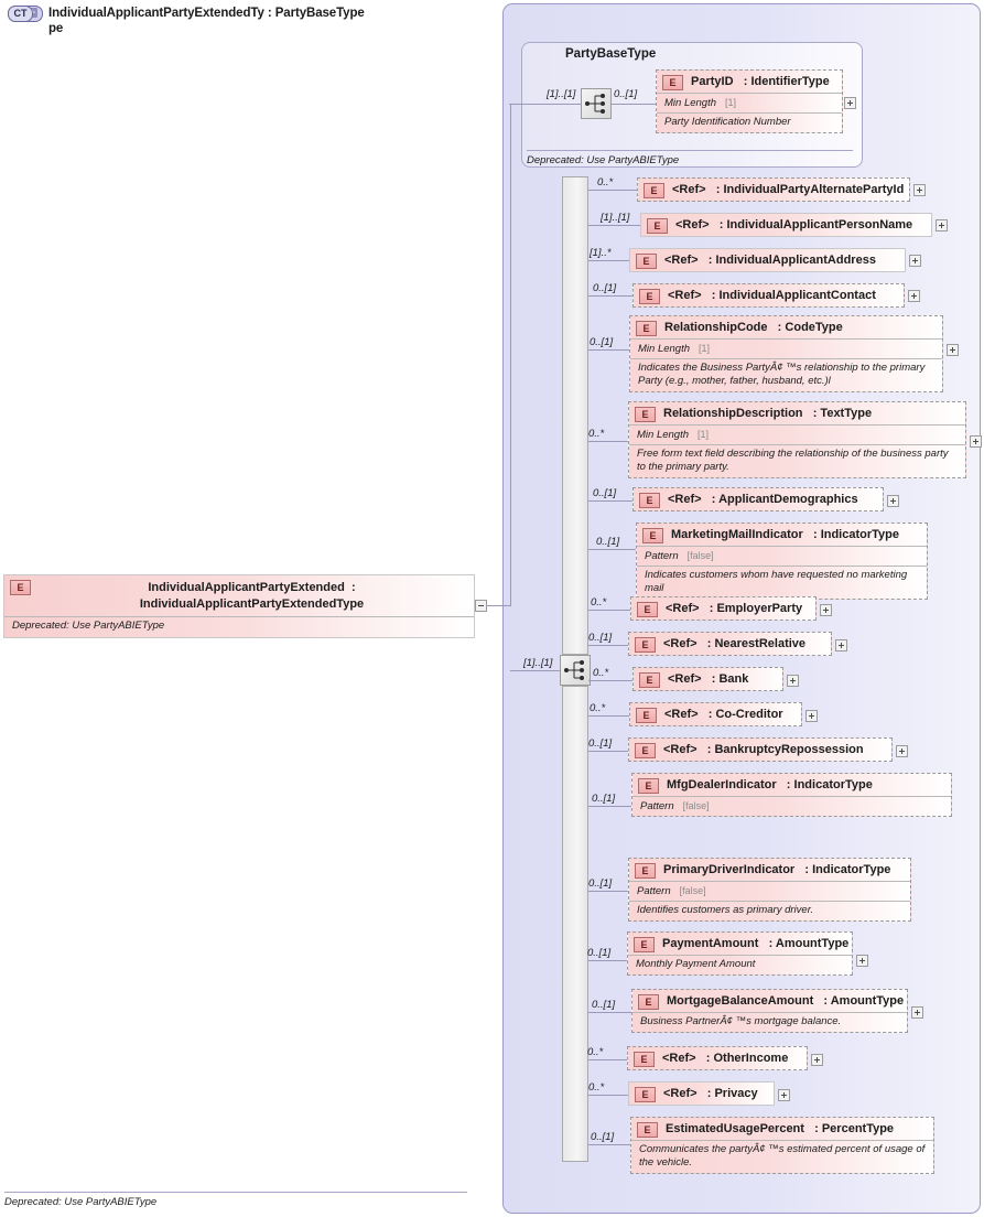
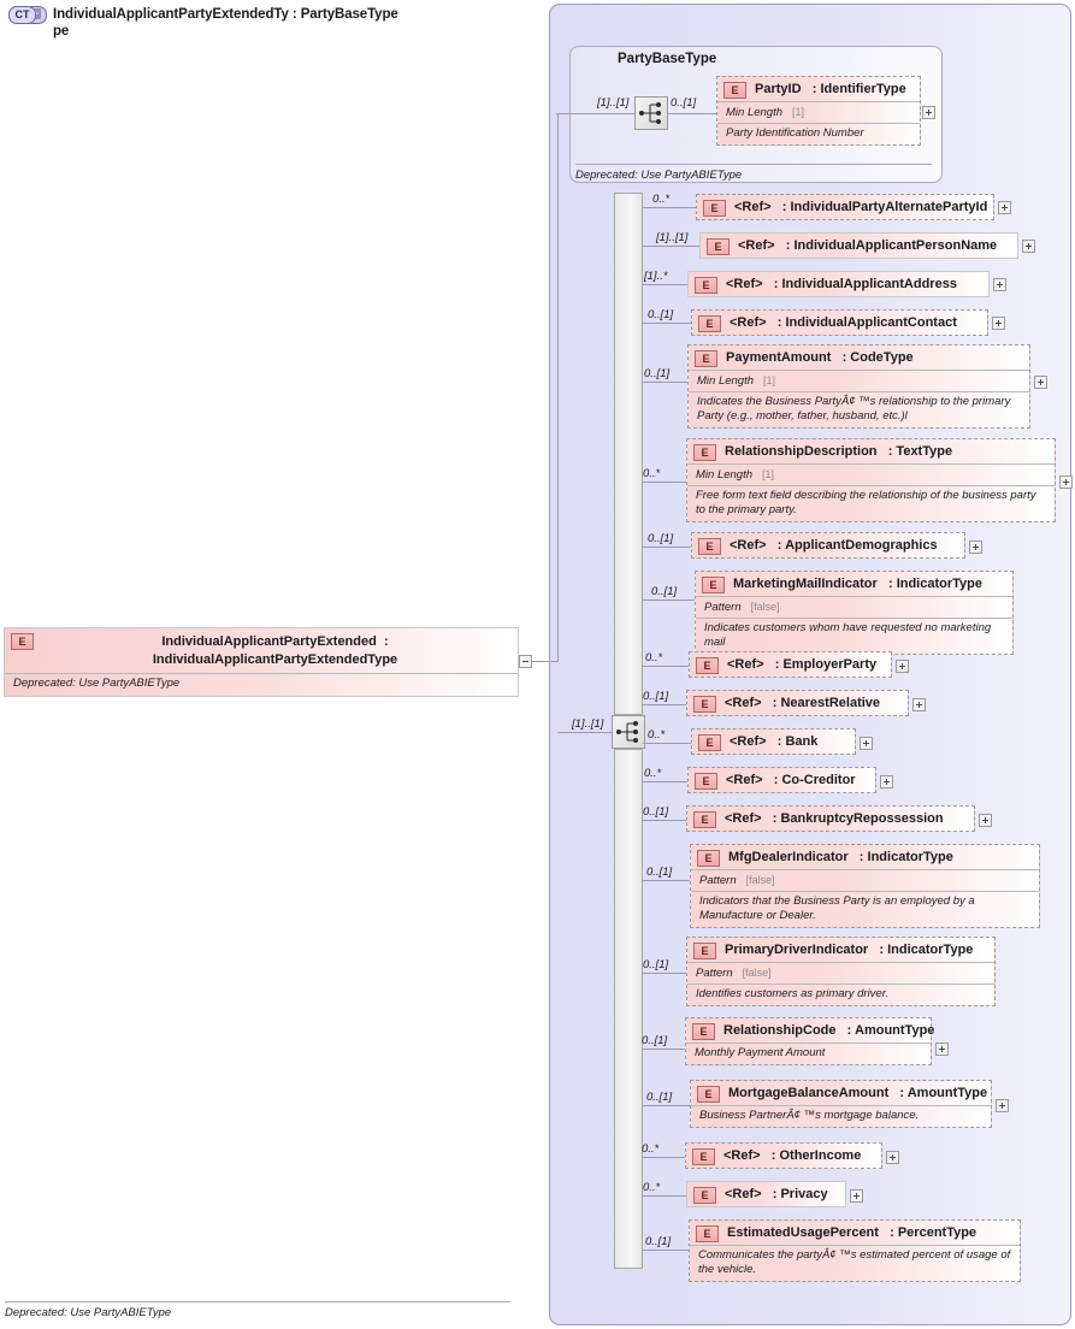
  IndividualApplicantPartyExtendedTy : PartyBaseType
  pe
  Deprecated: Use PartyABIEType
  CT
  PartyBaseType
  Deprecated: Use PartyABIEType
  [1]..[1]
  0..[1]
  E
  PartyID : IdentifierType
  Min Length [1]
  Party Identification Number
  E
  IndividualApplicantPartyExtended : IndividualApplicantPartyExtendedType
  Deprecated: Use PartyABIEType
  [1]..[1]
  0..*
  E
  <Ref> : IndividualPartyAlternatePartyId
  [1]..[1]
  E
  <Ref> : IndividualApplicantPersonName
  [1]..*
  E
  <Ref> : IndividualApplicantAddress
  0..[1]
  E
  <Ref> : IndividualApplicantContact
  0..[1]
  E
- RelationshipCode : CodeType
+ PaymentAmount : CodeType
  Min Length [1]
  Indicates the Business PartyÂ¢ ™s relationship to the primary Party (e.g., mother, father, husband, etc.)l
  0..*
  E
  RelationshipDescription : TextType
  Min Length [1]
  Free form text field describing the relationship of the business party to the primary party.
  0..[1]
  E
  <Ref> : ApplicantDemographics
  0..[1]
  E
  MarketingMailIndicator : IndicatorType
  Pattern [false]
  Indicates customers whom have requested no marketing mail
  0..*
  E
  <Ref> : EmployerParty
  0..[1]
  E
  <Ref> : NearestRelative
  0..*
  E
  <Ref> : Bank
  0..*
  E
  <Ref> : Co-Creditor
  0..[1]
  E
  <Ref> : BankruptcyRepossession
  0..[1]
  E
  MfgDealerIndicator : IndicatorType
  Pattern [false]
+ Indicators that the Business Party is an employed by a Manufacture or Dealer.
  0..[1]
  E
  PrimaryDriverIndicator : IndicatorType
  Pattern [false]
  Identifies customers as primary driver.
  0..[1]
  E
- PaymentAmount : AmountType
+ RelationshipCode : AmountType
  Monthly Payment Amount
  0..[1]
  E
  MortgageBalanceAmount : AmountType
  Business PartnerÂ¢ ™s mortgage balance.
  0..*
  E
  <Ref> : OtherIncome
  0..*
  E
  <Ref> : Privacy
  0..[1]
  E
  EstimatedUsagePercent : PercentType
  Communicates the partyÂ¢ ™s estimated percent of usage of the vehicle.
